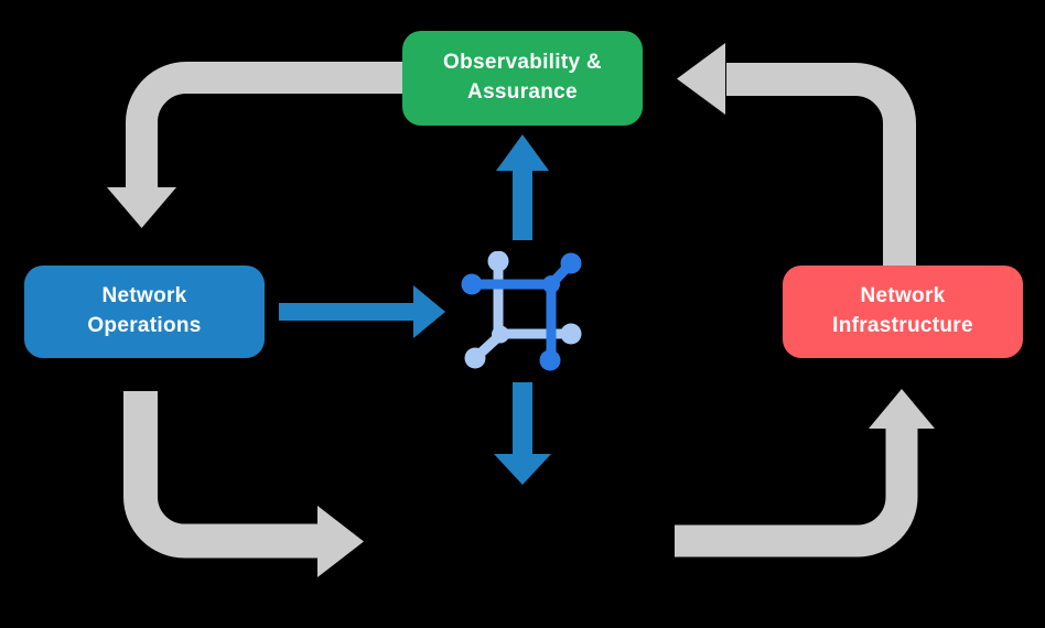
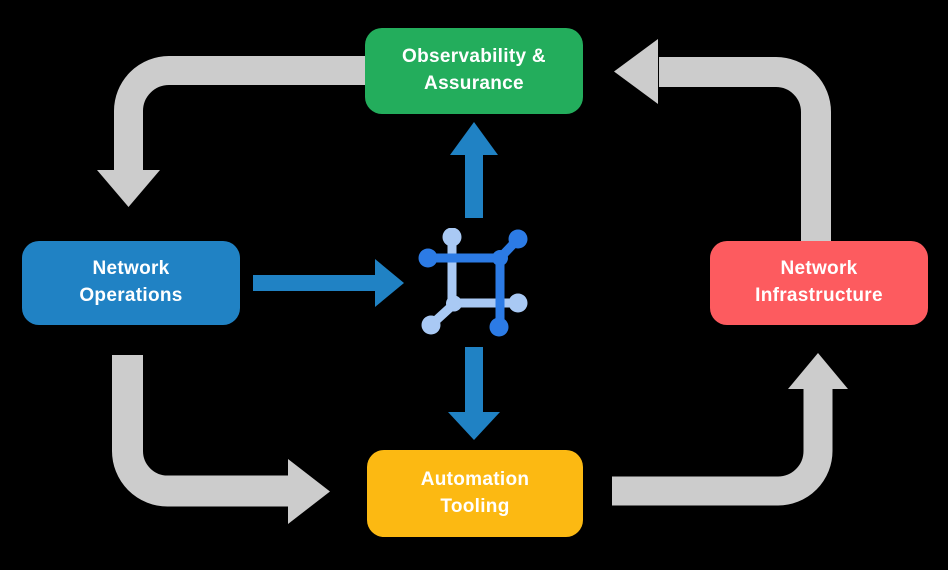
  Observability &
  Assurance
  Network
  Operations
  Network
  Infrastructure
+ Automation
+ Tooling
